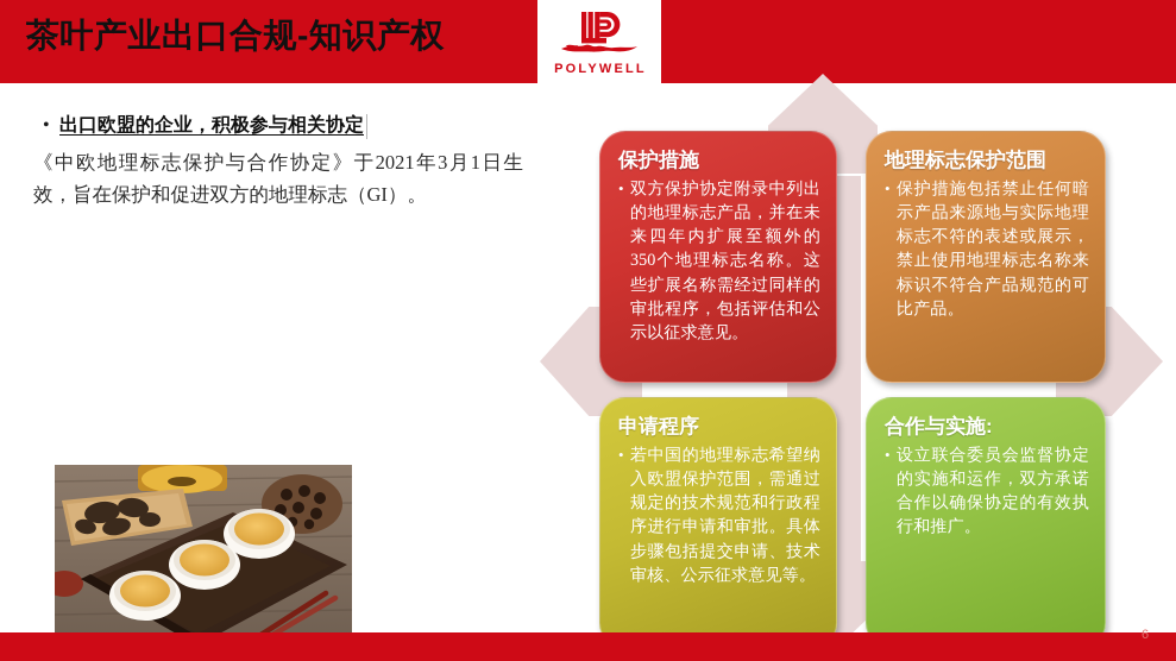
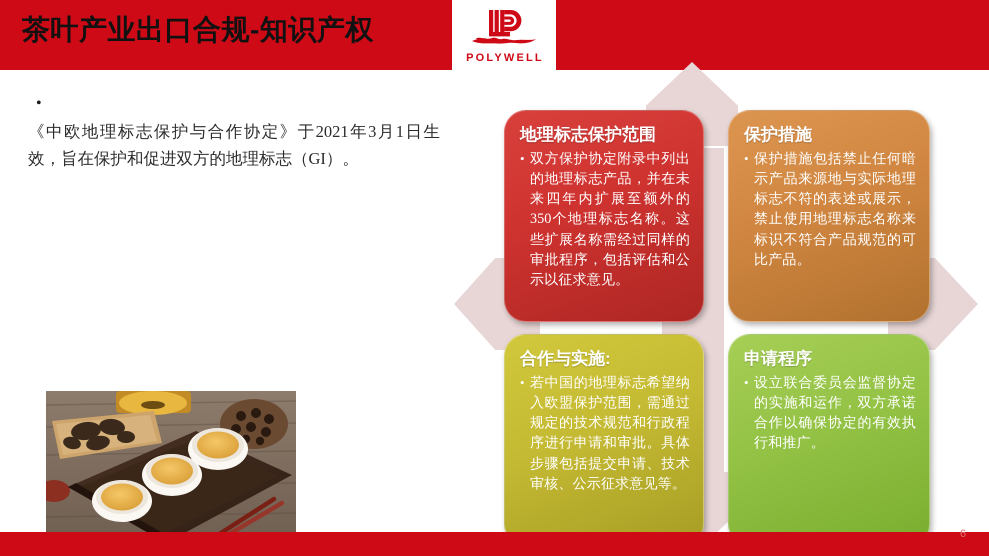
  茶叶产业出口合规-知识产权
  POLYWELL
  •
- 出口欧盟的企业，积极参与相关协定
  《中欧地理标志保护与合作协定》于2021年3月1日生效，旨在保护和促进双方的地理标志（GI）。
- 保护措施
+ 地理标志保护范围
  •
  双方保护协定附录中列出的地理标志产品，并在未来四年内扩展至额外的350个地理标志名称。这些扩展名称需经过同样的审批程序，包括评估和公示以征求意见。
- 地理标志保护范围
+ 保护措施
  •
  保护措施包括禁止任何暗示产品来源地与实际地理标志不符的表述或展示，禁止使用地理标志名称来标识不符合产品规范的可比产品。
- 申请程序
+ 合作与实施:
  •
  若中国的地理标志希望纳入欧盟保护范围，需通过规定的技术规范和行政程序进行申请和审批。具体步骤包括提交申请、技术审核、公示征求意见等。
- 合作与实施:
+ 申请程序
  •
  设立联合委员会监督协定的实施和运作，双方承诺合作以确保协定的有效执行和推广。
  6
